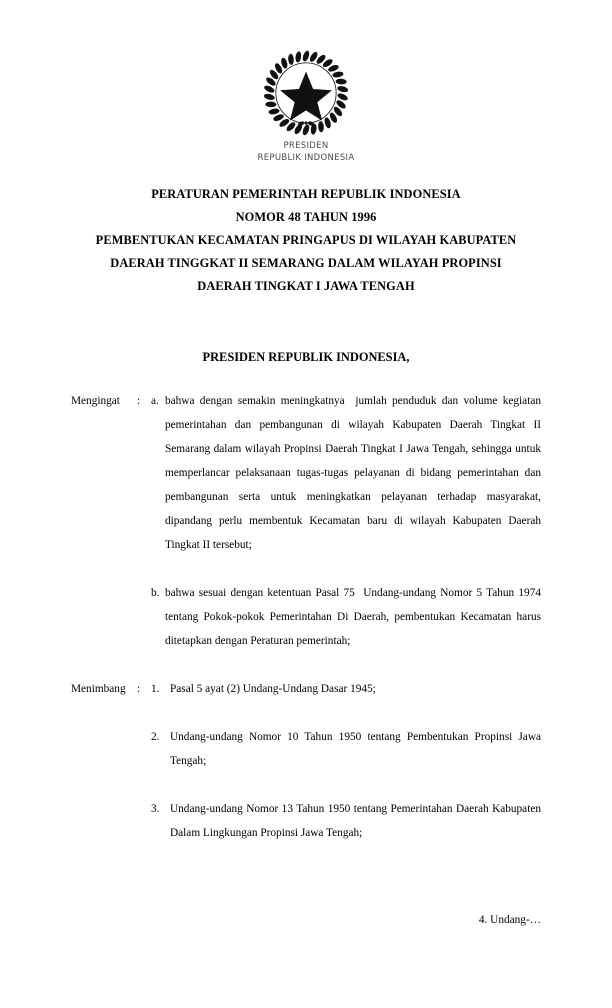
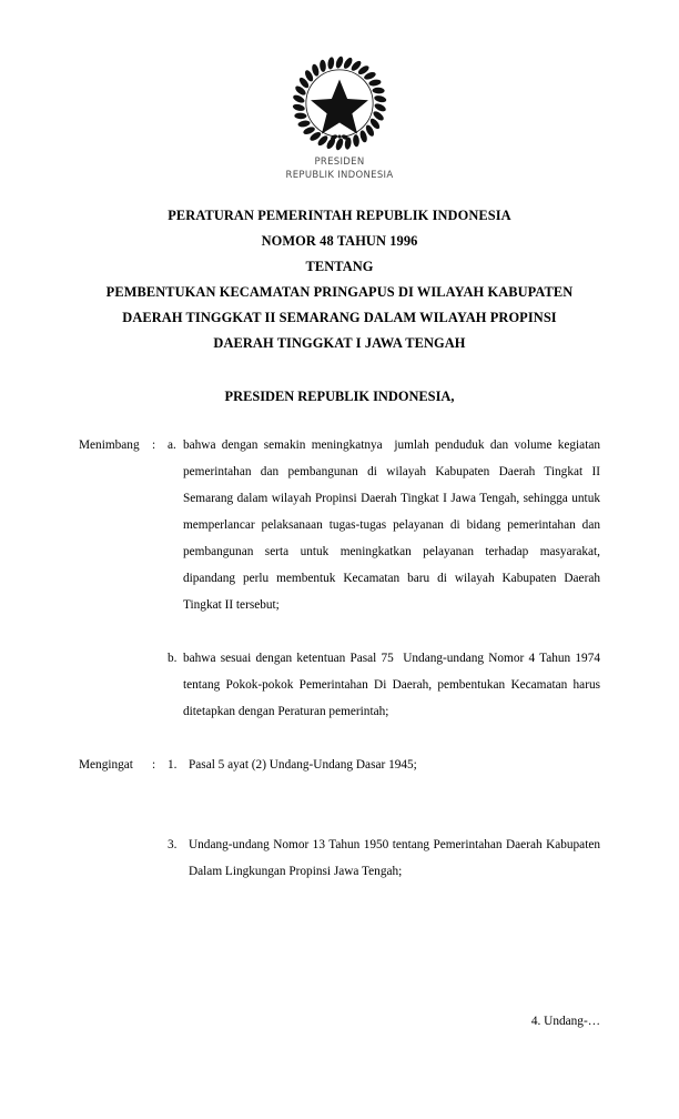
  PRESIDEN
  REPUBLIK INDONESIA
  PERATURAN PEMERINTAH REPUBLIK INDONESIA
  NOMOR 48 TAHUN 1996
+ TENTANG
  PEMBENTUKAN KECAMATAN PRINGAPUS DI WILAYAH KABUPATEN
  DAERAH TINGGKAT II SEMARANG DALAM WILAYAH PROPINSI
- DAERAH TINGKAT I JAWA TENGAH
+ DAERAH TINGGKAT I JAWA TENGAH
  PRESIDEN REPUBLIK INDONESIA,
- Mengingat
+ Menimbang
  :
  a.
  bahwa dengan semakin meningkatnya jumlah penduduk dan volume kegiatan pemerintahan dan pembangunan di wilayah Kabupaten Daerah Tingkat II Semarang dalam wilayah Propinsi Daerah Tingkat I Jawa Tengah, sehingga untuk memperlancar pelaksanaan tugas-tugas pelayanan di bidang pemerintahan dan pembangunan serta untuk meningkatkan pelayanan terhadap masyarakat, dipandang perlu membentuk Kecamatan baru di wilayah Kabupaten Daerah Tingkat II tersebut;
  b.
- bahwa sesuai dengan ketentuan Pasal 75 Undang-undang Nomor 5 Tahun 1974 tentang Pokok-pokok Pemerintahan Di Daerah, pembentukan Kecamatan harus ditetapkan dengan Peraturan pemerintah;
+ bahwa sesuai dengan ketentuan Pasal 75 Undang-undang Nomor 4 Tahun 1974 tentang Pokok-pokok Pemerintahan Di Daerah, pembentukan Kecamatan harus ditetapkan dengan Peraturan pemerintah;
- Menimbang
+ Mengingat
  :
  1.
  Pasal 5 ayat (2) Undang-Undang Dasar 1945;
- 2.
- Undang-undang Nomor 10 Tahun 1950 tentang Pembentukan Propinsi Jawa Tengah;
  3.
  Undang-undang Nomor 13 Tahun 1950 tentang Pemerintahan Daerah Kabupaten Dalam Lingkungan Propinsi Jawa Tengah;
  4. Undang-…
